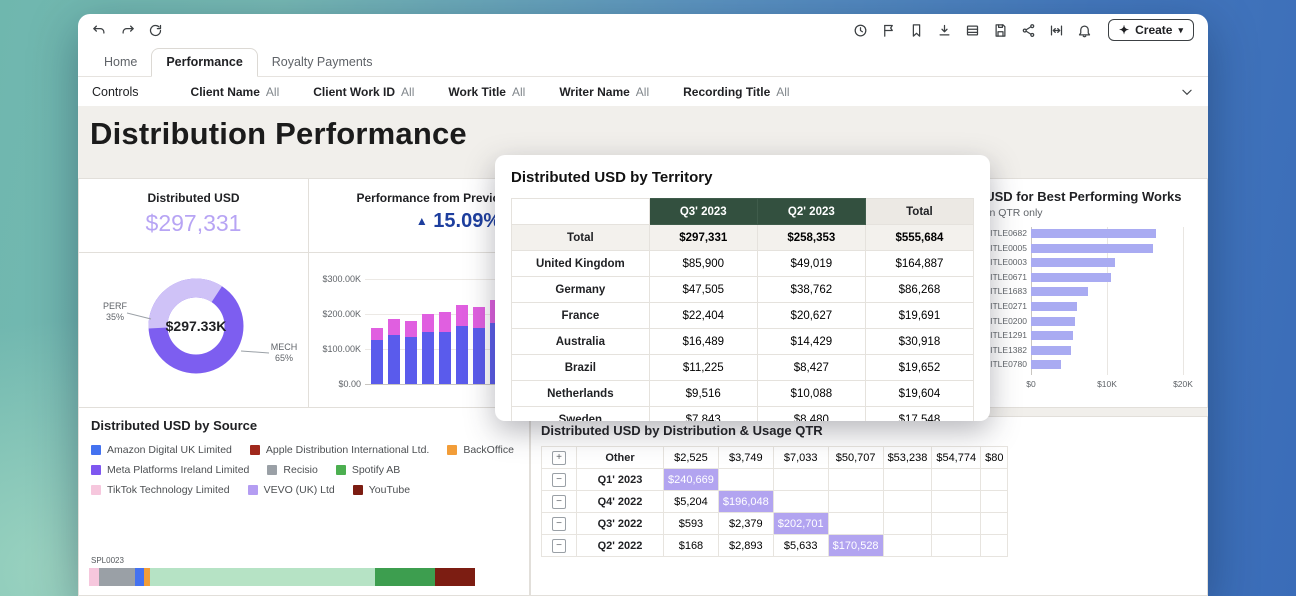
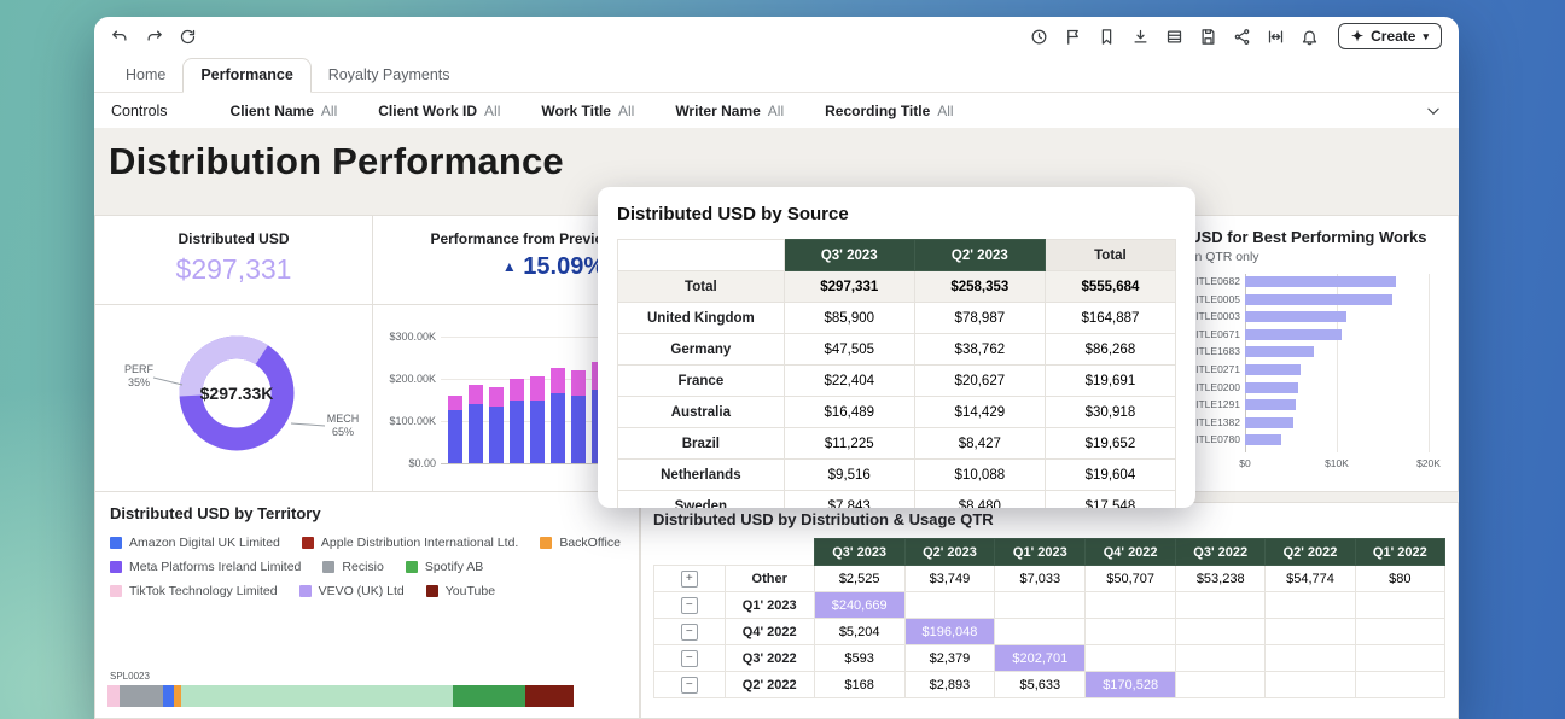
  ✦
  Create
  ▾
  Home
  Performance
  Royalty Payments
  Controls
  Client Name All
  Client Work ID All
  Work Title All
  Writer Name All
  Recording Title All
  Distribution Performance
  Distributed USD
  $297,331
  ▲ 15.09%
  PERF
  35%
  MECH
  65%
  $297.33K
  $300.00K
  $200.00K
  $100.00K
  $0.00
  $0
  $10K
  $20K
  ITLE0682
  ITLE0005
  ITLE0003
  ITLE0671
  ITLE1683
  ITLE0271
  ITLE0200
  ITLE1291
  ITLE1382
  ITLE0780
- Distributed USD by Source
+ Distributed USD by Territory
  Amazon Digital UK Limited
  Apple Distribution International Ltd.
  BackOffice
  Meta Platforms Ireland Limited
  Recisio
  Spotify AB
  TikTok Technology Limited
  VEVO (UK) Ltd
  YouTube
  SPL0023
  Distributed USD by Distribution & Usage QTR
+ 		Q3' 2023	Q2' 2023	Q1' 2023	Q4' 2022	Q3' 2022	Q2' 2022	Q1' 2022
  +	Other	$2,525	$3,749	$7,033	$50,707	$53,238	$54,774	$80
  −	Q1' 2023	$240,669
  −	Q4' 2022	$5,204	$196,048
  −	Q3' 2022	$593	$2,379	$202,701
  −	Q2' 2022	$168	$2,893	$5,633	$170,528
- Distributed USD by Territory
+ Distributed USD by Source
  	Q3' 2023	Q2' 2023	Total
  Total	$297,331	$258,353	$555,684
- United Kingdom	$85,900	$49,019	$164,887
+ United Kingdom	$85,900	$78,987	$164,887
  Germany	$47,505	$38,762	$86,268
  France	$22,404	$20,627	$19,691
  Australia	$16,489	$14,429	$30,918
  Brazil	$11,225	$8,427	$19,652
  Netherlands	$9,516	$10,088	$19,604
  Sweden	$7,843	$8,480	$17,548
